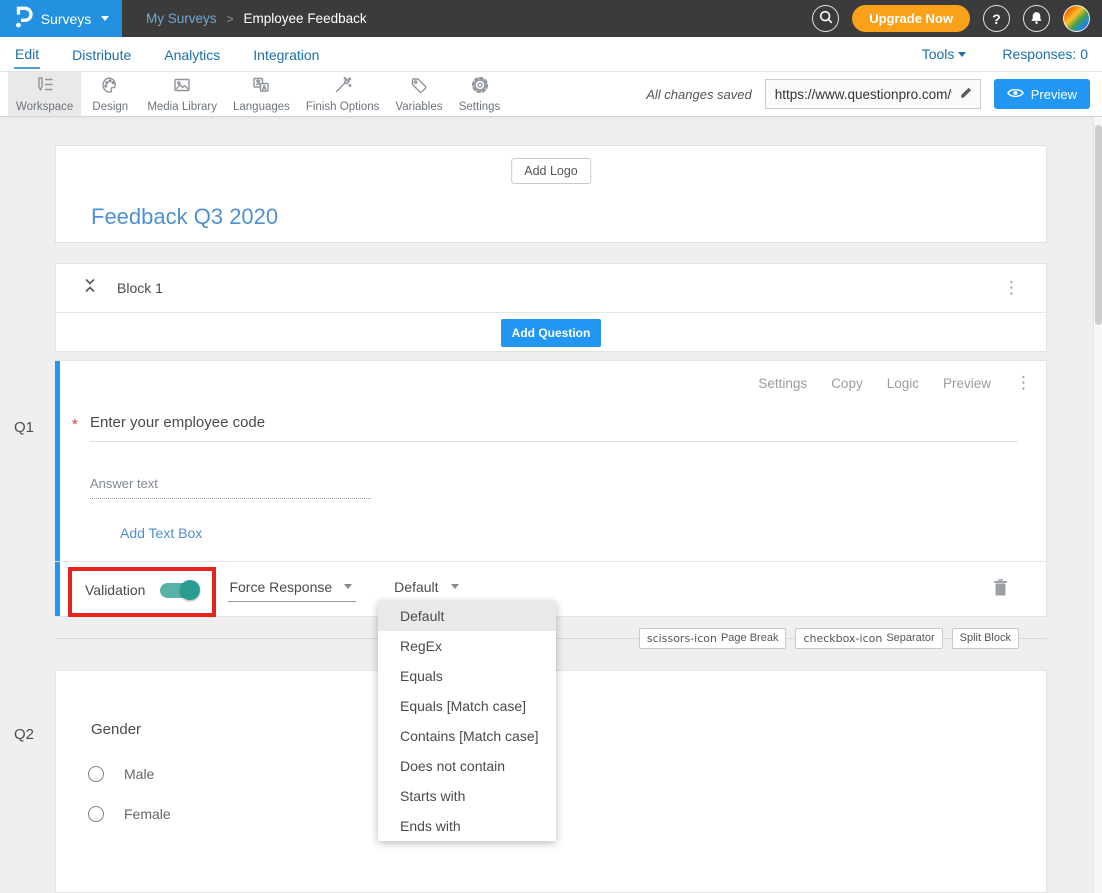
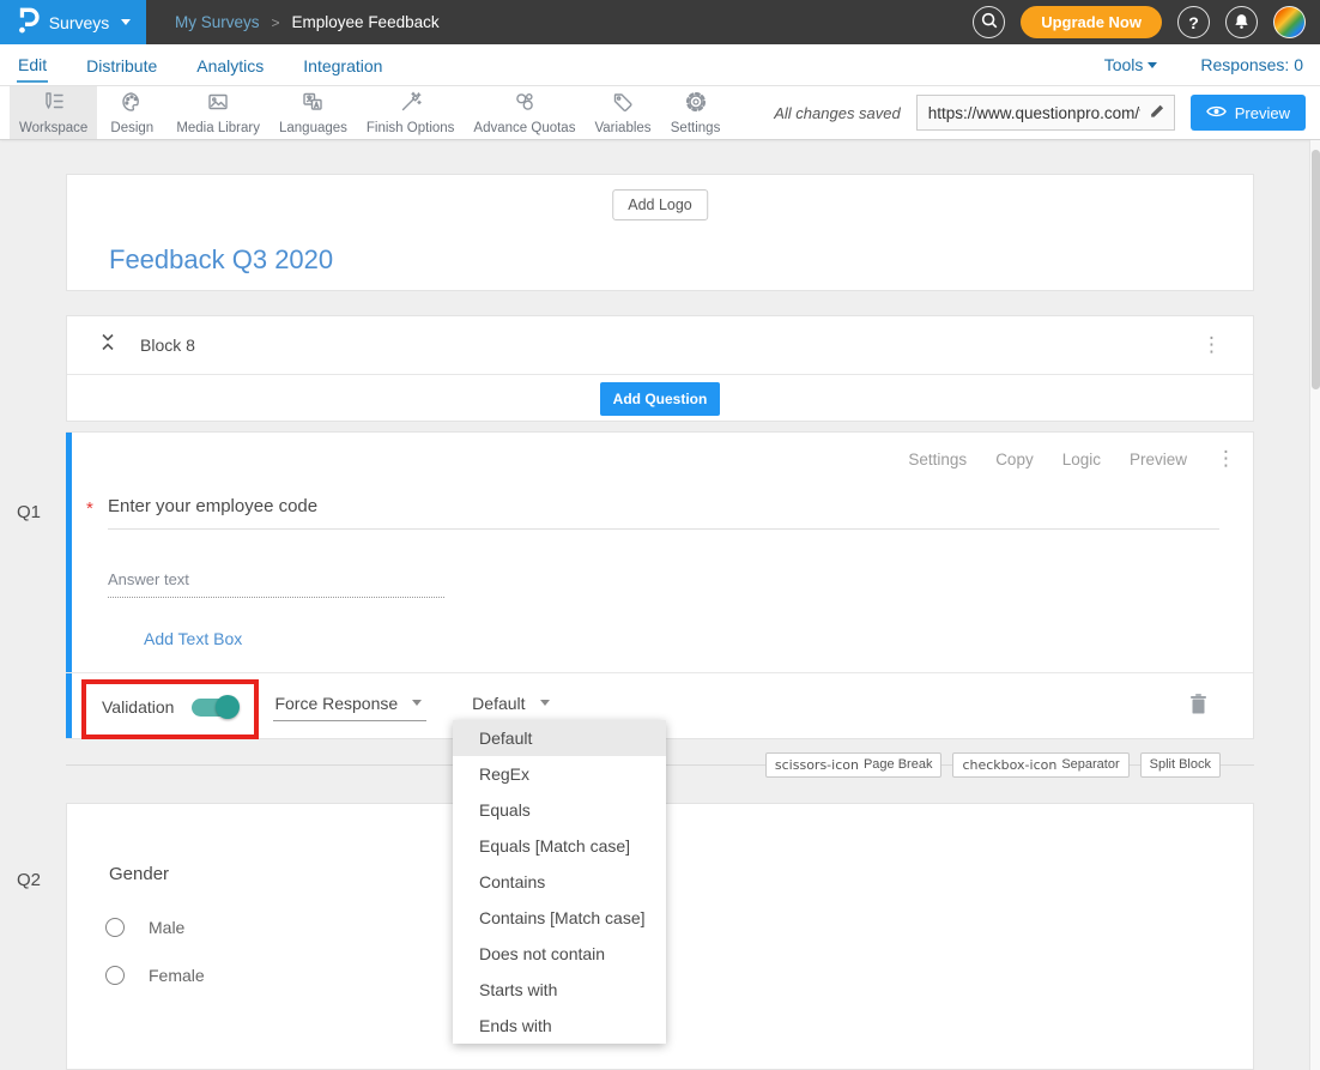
  Surveys
  My Surveys
  >
  Employee Feedback
  Upgrade Now
  ?
  Edit
  Distribute
  Analytics
  Integration
  Tools
  Responses: 0
  Workspace
  Design
  Media Library
  Languages
  Finish Options
+ Advance Quotas
  Variables
  Settings
  All changes saved
  https://www.questionpro.com/
  Preview
  Add Logo
  Feedback Q3 2020
- Block 1
+ Block 8
  ⋮
  Add Question
  Q1
  Settings
  Copy
  Logic
  Preview
  ⋮
  *
  Enter your employee code
  Answer text
  Add Text Box
  Validation
  Force Response
  Default
  scissors-icon
  Page Break
  checkbox-icon
  Separator
  Split Block
  Q2
  Gender
  Male
  Female
  Default
  RegEx
  Equals
  Equals [Match case]
+ Contains
  Contains [Match case]
  Does not contain
  Starts with
  Ends with
